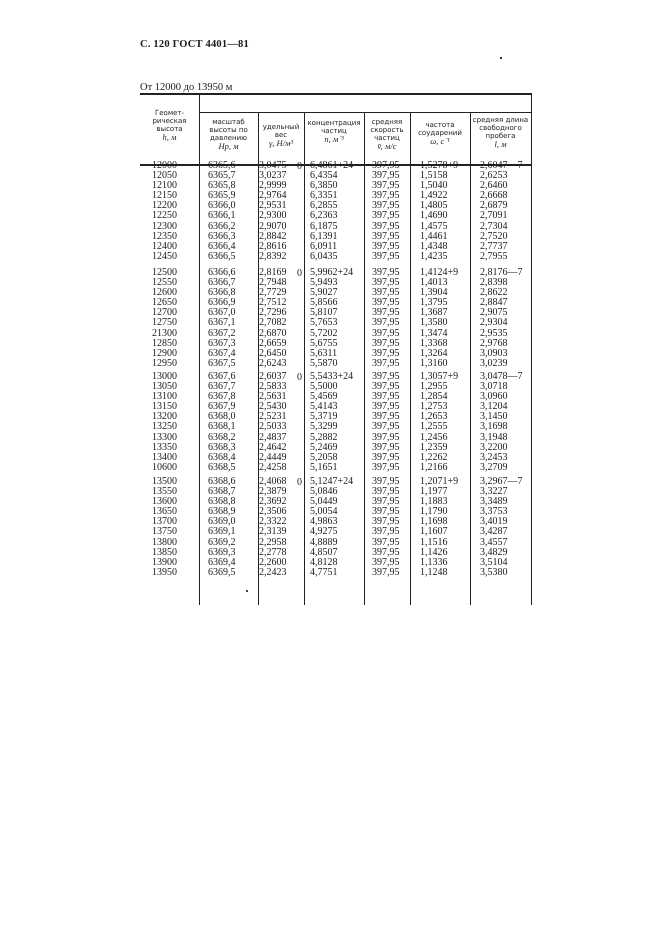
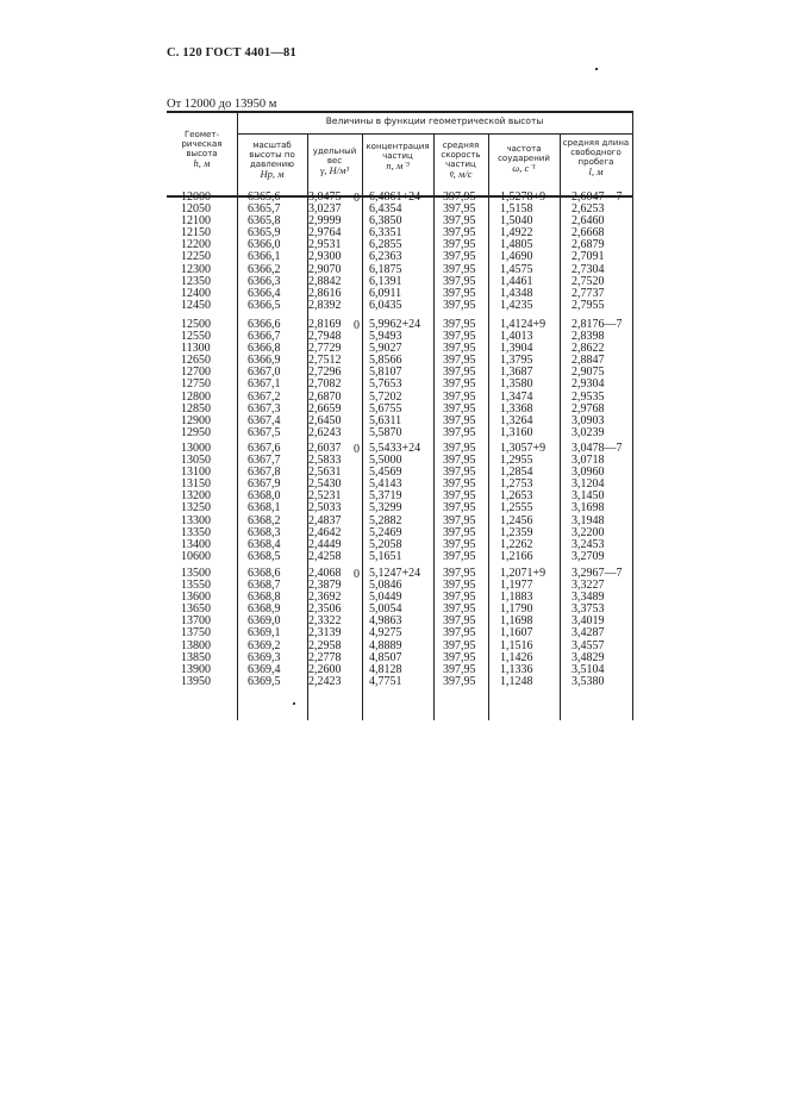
  С. 120 ГОСТ 4401—81
  От 12000 до 13950 м
  Геомет-
  рическая
  высота
  h, м
+ Величины в функции геометрической высоты
  масштаб
  высоты по
  давлению
  Hр, м
  удельный
  вес
  γ, Н/м³
  концентрация
  частиц
  n, м⁻³
  средняя
  скорость
  частиц
  v̄, м/с
  частота
  соударений
  ω, с⁻¹
  средняя длина
  свободного
  пробега
  l, м
  12000
  12050
  12100
  12150
  12200
  12250
  12300
  12350
  12400
  12450
  6365,6
  6365,7
  6365,8
  6365,9
  6366,0
  6366,1
  6366,2
  6366,3
  6366,4
  6366,5
  3,0475
  3,0237
  2,9999
  2,9764
  2,9531
  2,9300
  2,9070
  2,8842
  2,8616
  2,8392
  6,4861+24
  6,4354
  6,3850
  6,3351
  6,2855
  6,2363
  6,1875
  6,1391
  6,0911
  6,0435
  397,95
  397,95
  397,95
  397,95
  397,95
  397,95
  397,95
  397,95
  397,95
  397,95
  1,5278+9
  1,5158
  1,5040
  1,4922
  1,4805
  1,4690
  1,4575
  1,4461
  1,4348
  1,4235
  2,6047—7
  2,6253
  2,6460
  2,6668
  2,6879
  2,7091
  2,7304
  2,7520
  2,7737
  2,7955
  0
  12500
  12550
- 12600
+ 11300
  12650
  12700
  12750
- 21300
+ 12800
  12850
  12900
  12950
  6366,6
  6366,7
  6366,8
  6366,9
  6367,0
  6367,1
  6367,2
  6367,3
  6367,4
  6367,5
  2,8169
  2,7948
  2,7729
  2,7512
  2,7296
  2,7082
  2,6870
  2,6659
  2,6450
  2,6243
  5,9962+24
  5,9493
  5,9027
  5,8566
  5,8107
  5,7653
  5,7202
  5,6755
  5,6311
  5,5870
  397,95
  397,95
  397,95
  397,95
  397,95
  397,95
  397,95
  397,95
  397,95
  397,95
  1,4124+9
  1,4013
  1,3904
  1,3795
  1,3687
  1,3580
  1,3474
  1,3368
  1,3264
  1,3160
  2,8176—7
  2,8398
  2,8622
  2,8847
  2,9075
  2,9304
  2,9535
  2,9768
  3,0903
  3,0239
  0
  13000
  13050
  13100
  13150
  13200
  13250
  13300
  13350
  13400
  10600
  6367,6
  6367,7
  6367,8
  6367,9
  6368,0
  6368,1
  6368,2
  6368,3
  6368,4
  6368,5
  2,6037
  2,5833
  2,5631
  2,5430
  2,5231
  2,5033
  2,4837
  2,4642
  2,4449
  2,4258
  5,5433+24
  5,5000
  5,4569
  5,4143
  5,3719
  5,3299
  5,2882
  5,2469
  5,2058
  5,1651
  397,95
  397,95
  397,95
  397,95
  397,95
  397,95
  397,95
  397,95
  397,95
  397,95
  1,3057+9
  1,2955
  1,2854
  1,2753
  1,2653
  1,2555
  1,2456
  1,2359
  1,2262
  1,2166
  3,0478—7
  3,0718
  3,0960
  3,1204
  3,1450
  3,1698
  3,1948
  3,2200
  3,2453
  3,2709
  0
  13500
  13550
  13600
  13650
  13700
  13750
  13800
  13850
  13900
  13950
  6368,6
  6368,7
  6368,8
  6368,9
  6369,0
  6369,1
  6369,2
  6369,3
  6369,4
  6369,5
  2,4068
  2,3879
  2,3692
  2,3506
  2,3322
  2,3139
  2,2958
  2,2778
  2,2600
  2,2423
  5,1247+24
  5,0846
  5,0449
  5,0054
  4,9863
  4,9275
  4,8889
  4,8507
  4,8128
  4,7751
  397,95
  397,95
  397,95
  397,95
  397,95
  397,95
  397,95
  397,95
  397,95
  397,95
  1,2071+9
  1,1977
  1,1883
  1,1790
  1,1698
  1,1607
  1,1516
  1,1426
  1,1336
  1,1248
  3,2967—7
  3,3227
  3,3489
  3,3753
  3,4019
  3,4287
  3,4557
  3,4829
  3,5104
  3,5380
  0
